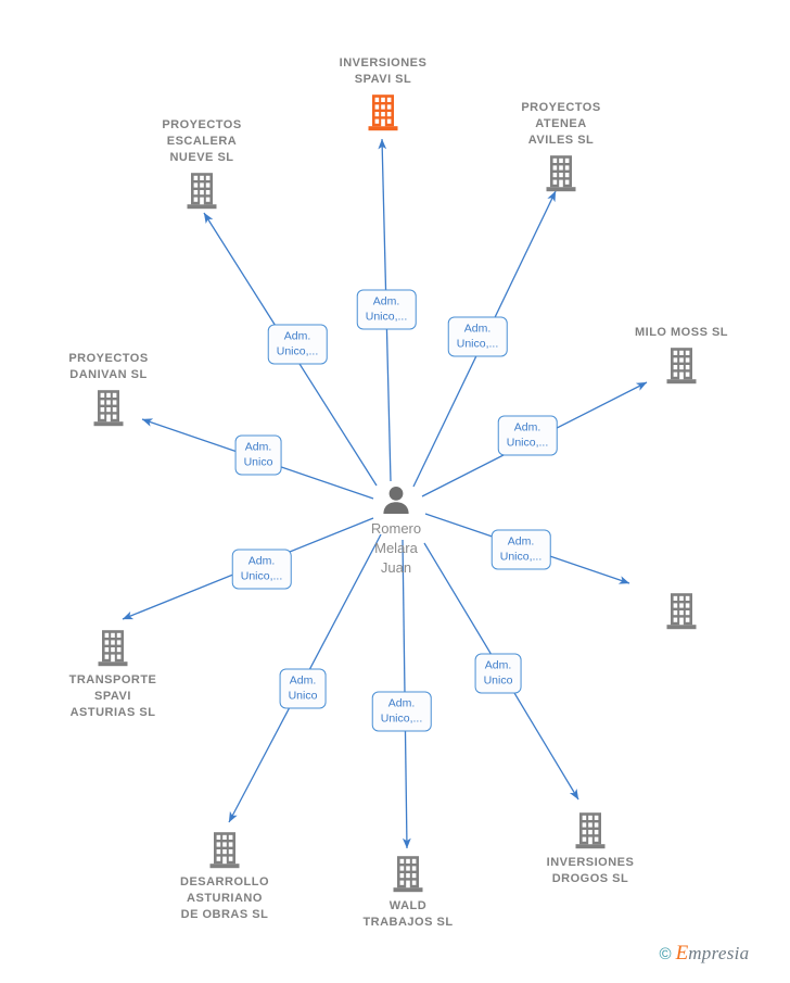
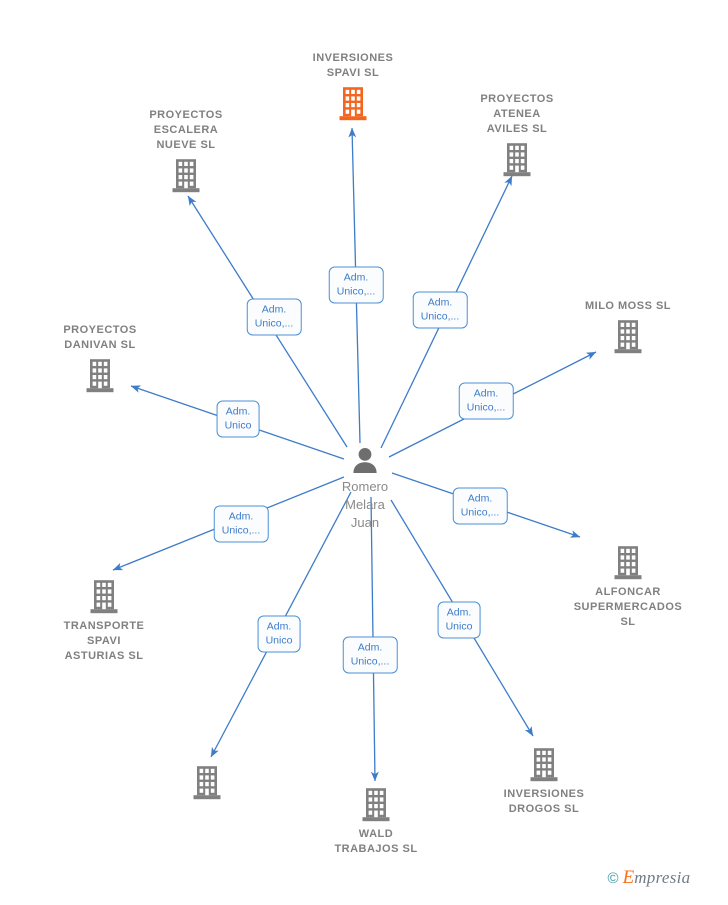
  INVERSIONES
  SPAVI SL
  PROYECTOS
  ESCALERA
  NUEVE SL
  PROYECTOS
  ATENEA
  AVILES SL
  MILO MOSS SL
  PROYECTOS
  DANIVAN SL
+ ALFONCAR
+ SUPERMERCADOS
+ SL
  TRANSPORTE
  SPAVI
  ASTURIAS SL
- DESARROLLO
- ASTURIANO
- DE OBRAS SL
  WALD
  TRABAJOS SL
  INVERSIONES
  DROGOS SL
  Romero
  Melara
  Juan
  Adm.
  Unico,...
  Adm.
  Unico,...
  Adm.
  Unico,...
  Adm.
  Unico,...
  Adm.
  Unico
  Adm.
  Unico,...
  Adm.
  Unico,...
  Adm.
  Unico
  Adm.
  Unico,...
  Adm.
  Unico
  ©
  Empresia
